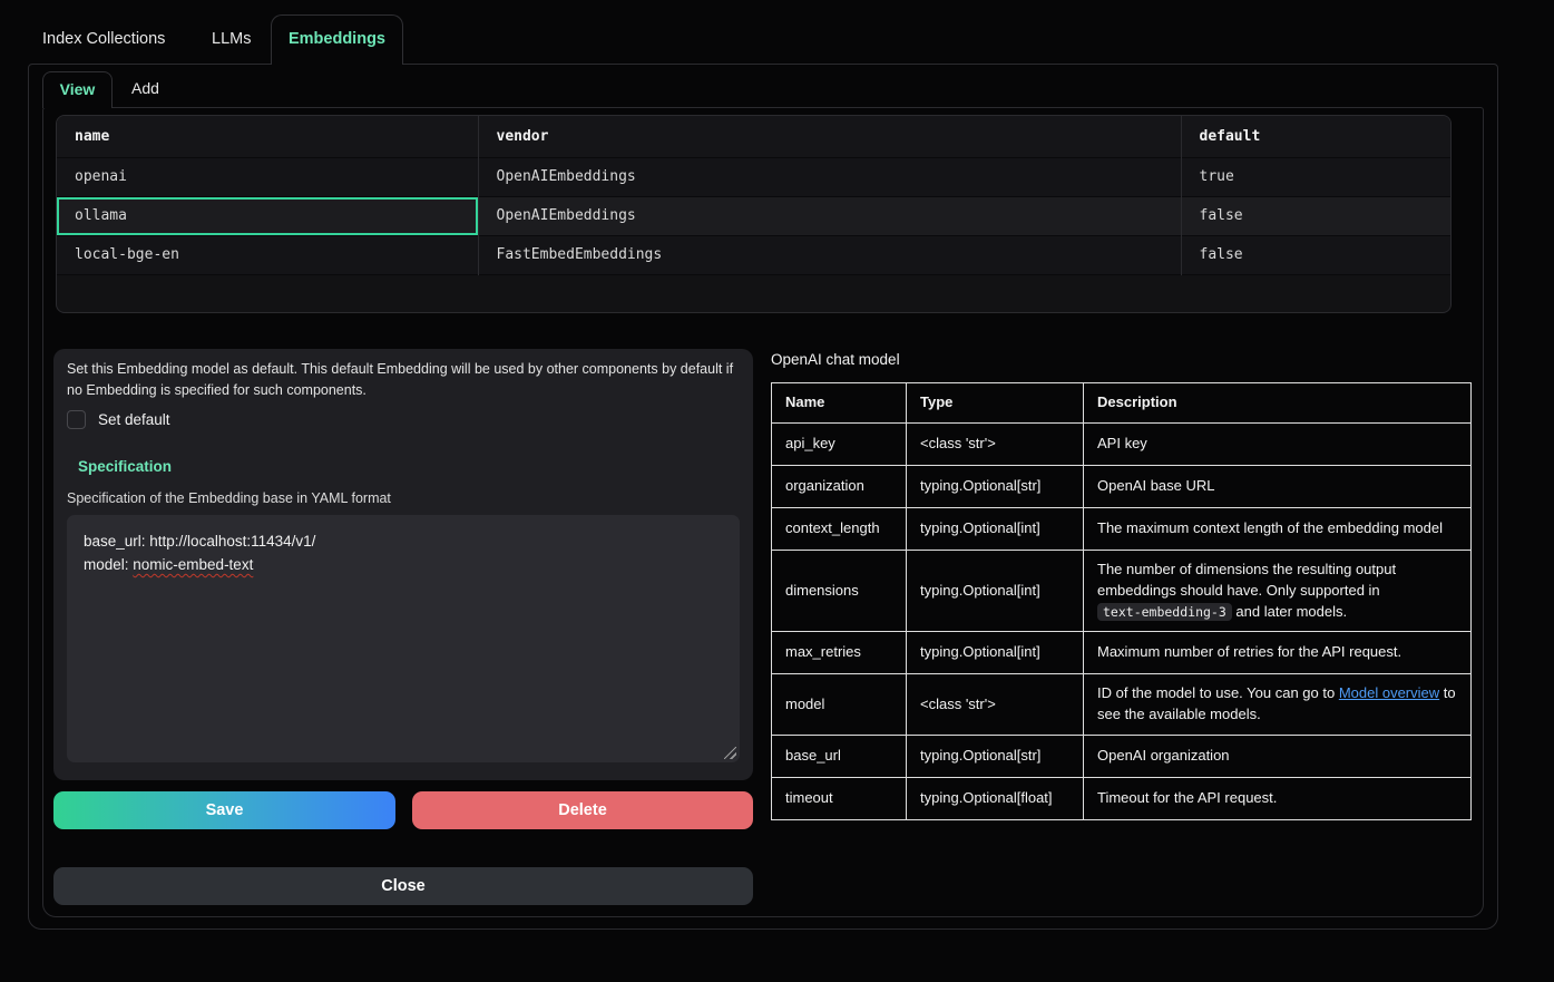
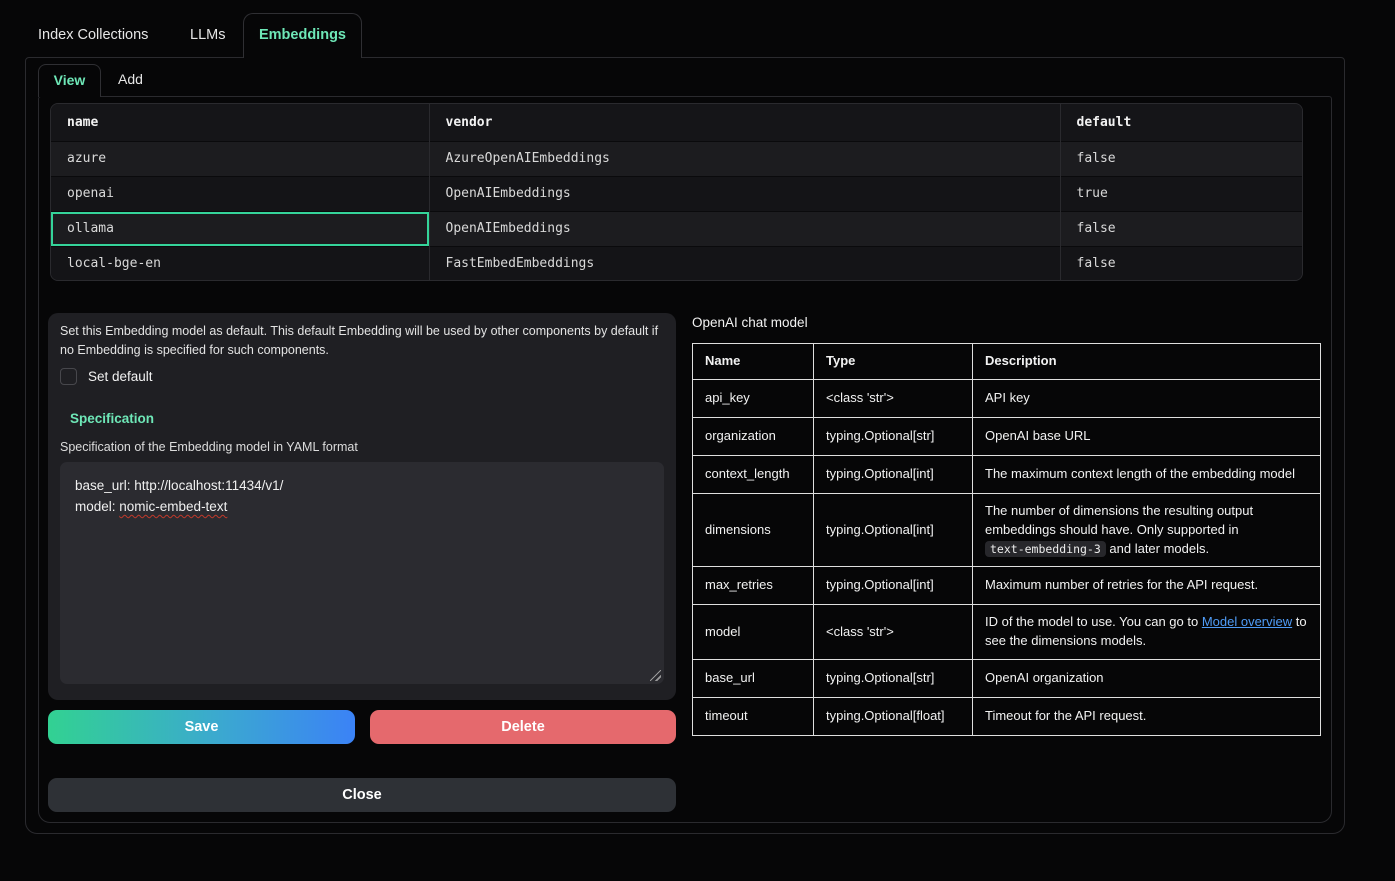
  Index Collections
  LLMs
  Embeddings
  View
  Add
  name	vendor	default
+ azure	AzureOpenAIEmbeddings	false
  openai	OpenAIEmbeddings	true
  ollama	OpenAIEmbeddings	false
  local-bge-en	FastEmbedEmbeddings	false
  Set this Embedding model as default. This default Embedding will be used by other components by default if no Embedding is specified for such components.
  Set default
  Specification
- Specification of the Embedding base in YAML format
+ Specification of the Embedding model in YAML format
  base_url: http://localhost:11434/v1/
  model: nomic-embed-text
  Save
  Delete
  Close
  OpenAI chat model
  Name	Type	Description
  api_key	<class 'str'>	API key
  organization	typing.Optional[str]	OpenAI base URL
  context_length	typing.Optional[int]	The maximum context length of the embedding model
  dimensions	typing.Optional[int]	The number of dimensions the resulting output embeddings should have. Only supported in text-embedding-3 and later models.
  max_retries	typing.Optional[int]	Maximum number of retries for the API request.
- model	<class 'str'>	ID of the model to use. You can go to Model overview to see the available models.
+ model	<class 'str'>	ID of the model to use. You can go to Model overview to see the dimensions models.
  base_url	typing.Optional[str]	OpenAI organization
  timeout	typing.Optional[float]	Timeout for the API request.
